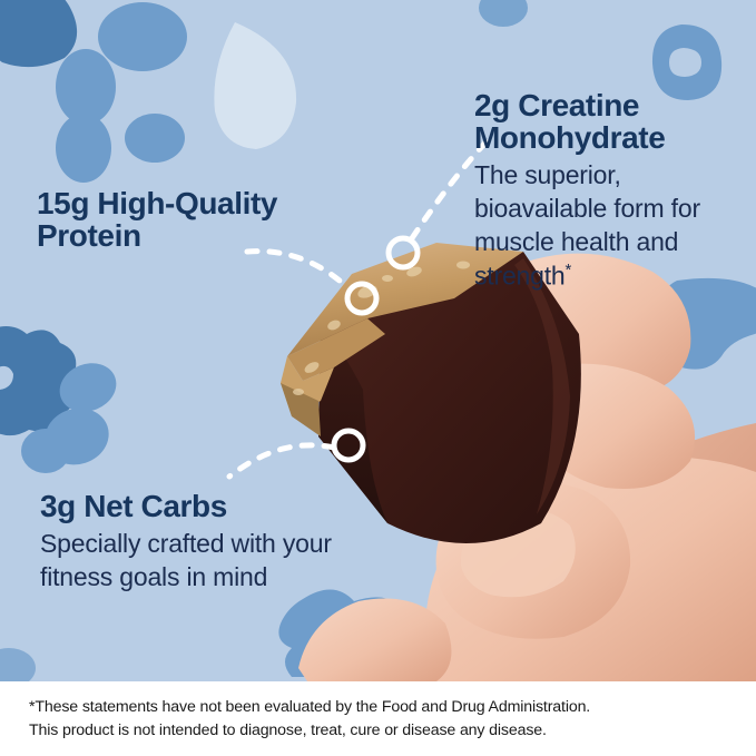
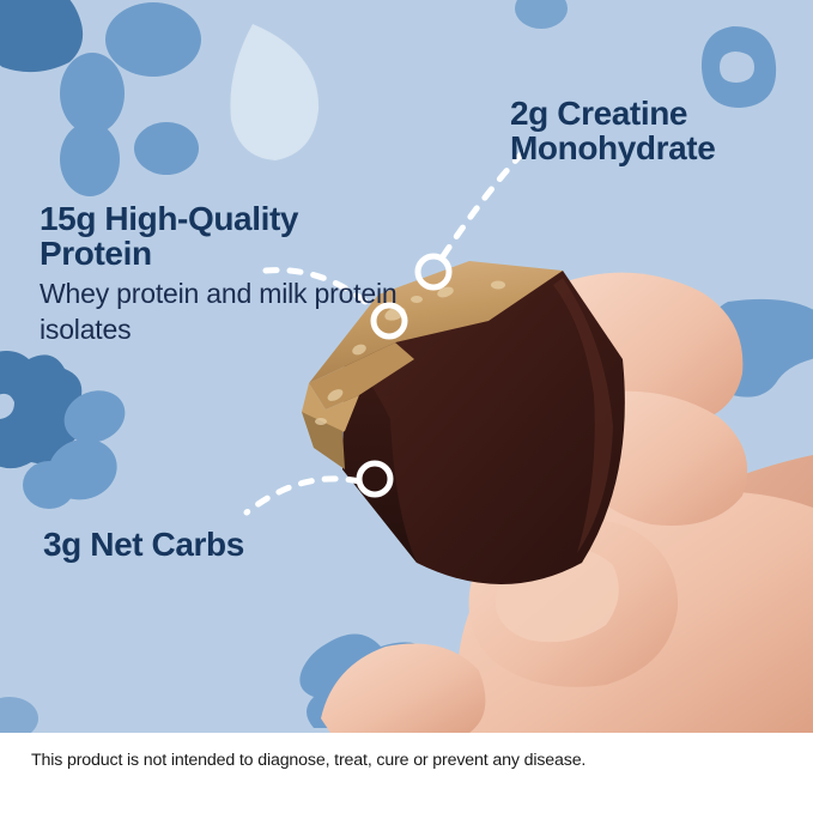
  15g High-Quality Protein
+ Whey protein and milk protein isolates
  2g Creatine Monohydrate
- The superior, bioavailable form for muscle health and strength*
  3g Net Carbs
- Specially crafted with your fitness goals in mind
- *These statements have not been evaluated by the Food and Drug Administration.
- This product is not intended to diagnose, treat, cure or disease any disease.
+ This product is not intended to diagnose, treat, cure or prevent any disease.
